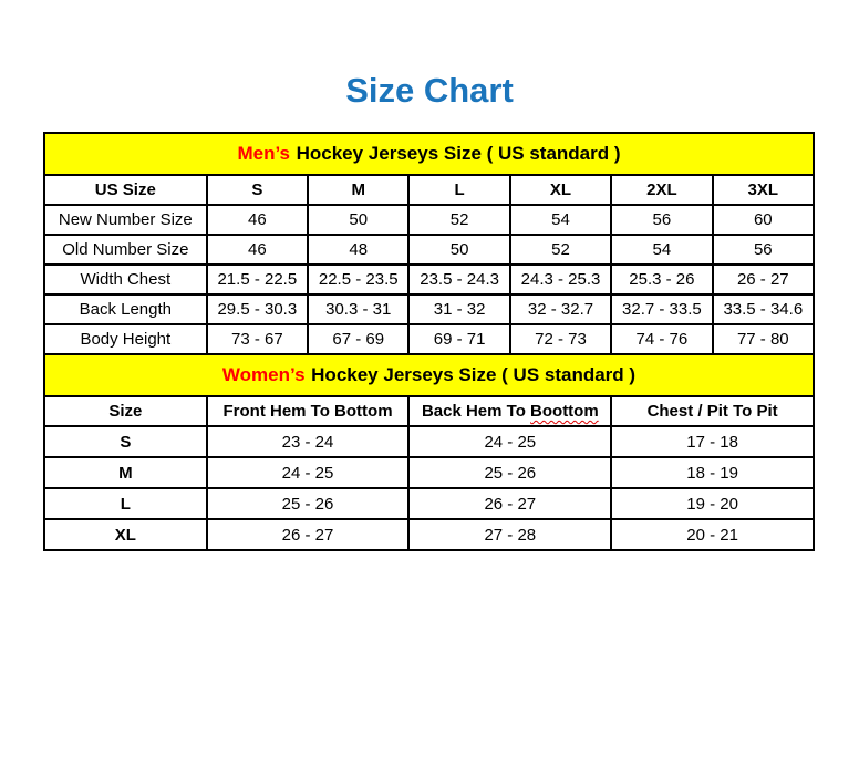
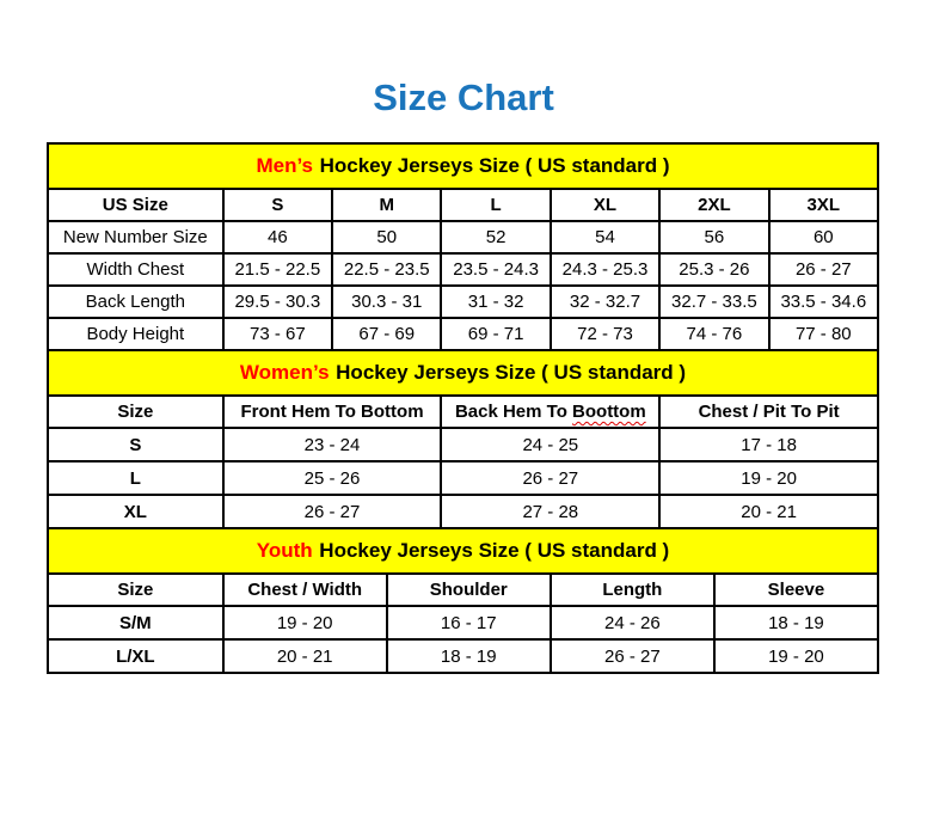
  Size Chart
  Men’s Hockey Jerseys Size ( US standard )
  US Size	S	M	L	XL	2XL	3XL
  New Number Size	46	50	52	54	56	60
- Old Number Size	46	48	50	52	54	56
  Width Chest	21.5 - 22.5	22.5 - 23.5	23.5 - 24.3	24.3 - 25.3	25.3 - 26	26 - 27
  Back Length	29.5 - 30.3	30.3 - 31	31 - 32	32 - 32.7	32.7 - 33.5	33.5 - 34.6
  Body Height	73 - 67	67 - 69	69 - 71	72 - 73	74 - 76	77 - 80
  Women’s Hockey Jerseys Size ( US standard )
  Size	Front Hem To Bottom	Back Hem To Boottom	Chest / Pit To Pit
  S	23 - 24	24 - 25	17 - 18
- M	24 - 25	25 - 26	18 - 19
  L	25 - 26	26 - 27	19 - 20
  XL	26 - 27	27 - 28	20 - 21
+ Youth Hockey Jerseys Size ( US standard )
+ Size	Chest / Width	Shoulder	Length	Sleeve
+ S/M	19 - 20	16 - 17	24 - 26	18 - 19
+ L/XL	20 - 21	18 - 19	26 - 27	19 - 20
